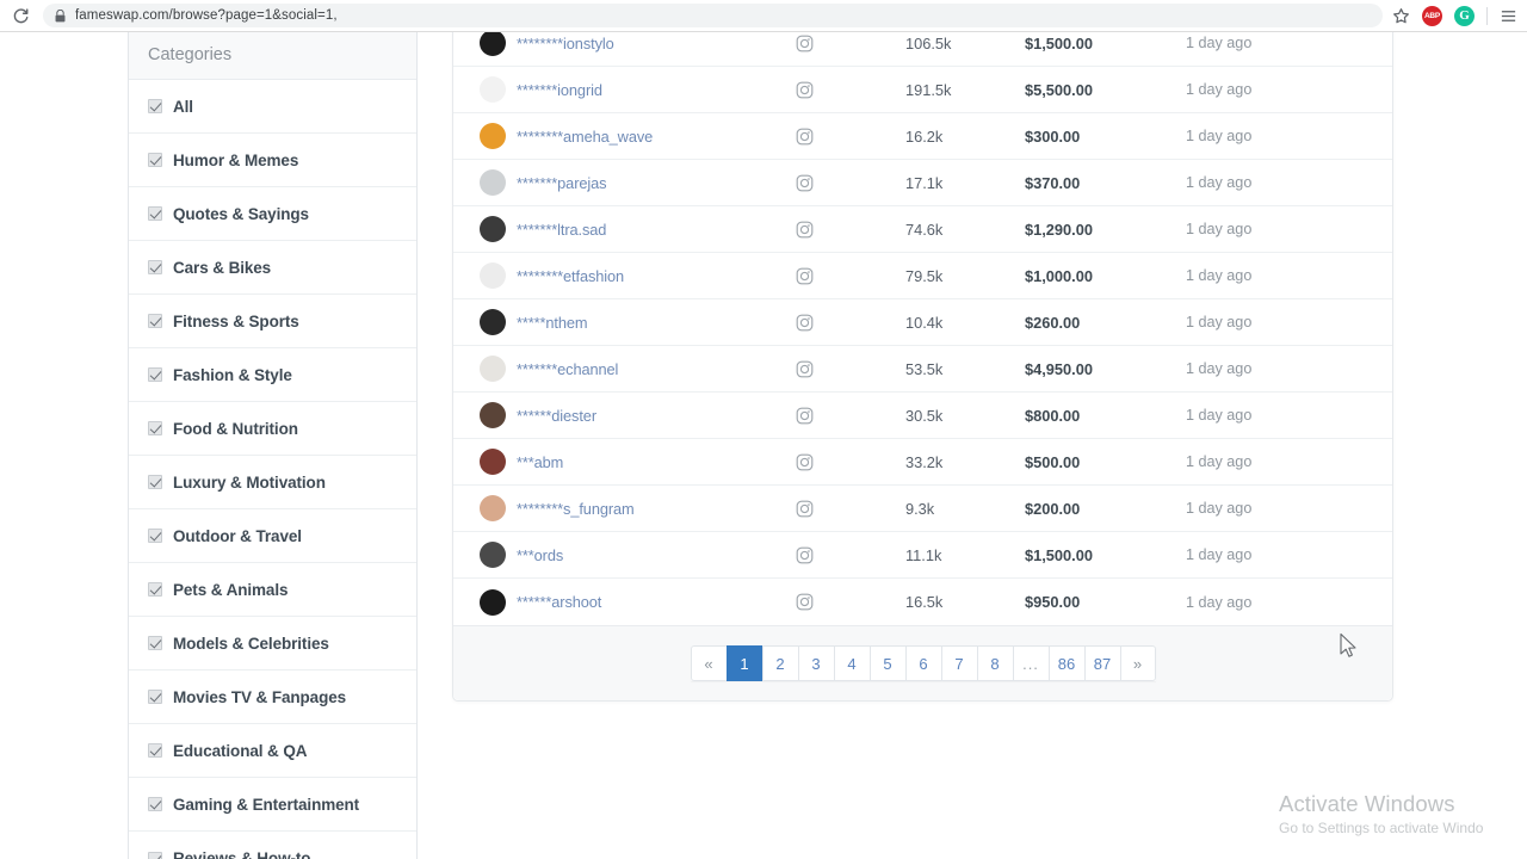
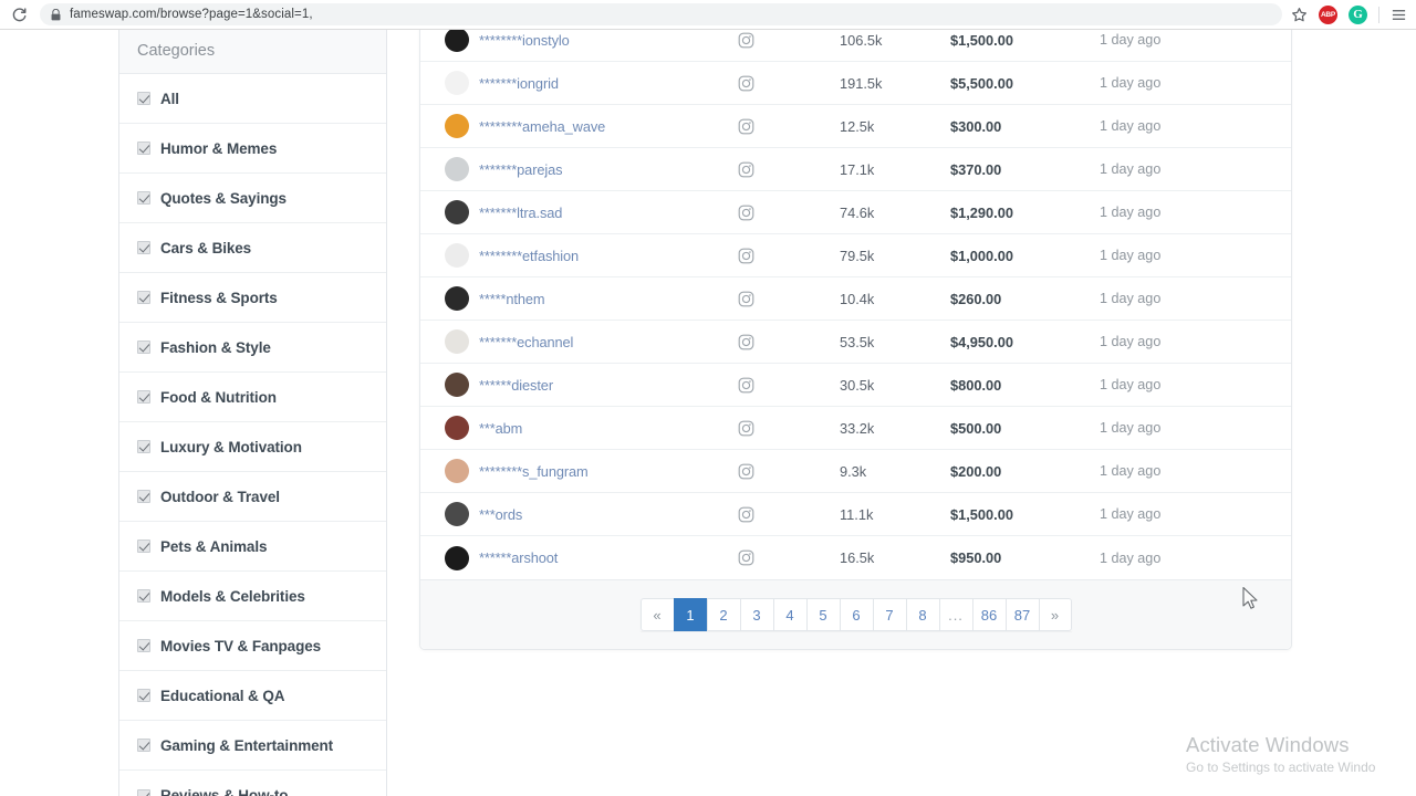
  fameswap.com/browse?page=1&social=1,
  G
  Categories
  All
  Humor & Memes
  Quotes & Sayings
  Cars & Bikes
  Fitness & Sports
  Fashion & Style
  Food & Nutrition
  Luxury & Motivation
  Outdoor & Travel
  Pets & Animals
  Models & Celebrities
  Movies TV & Fanpages
  Educational & QA
  Gaming & Entertainment
  ********ionstylo
  106.5k
  $1,500.00
  1 day ago
  *******iongrid
  191.5k
  $5,500.00
  1 day ago
  ********ameha_wave
- 16.2k
+ 12.5k
  $300.00
  1 day ago
  *******parejas
  17.1k
  $370.00
  1 day ago
  *******ltra.sad
  74.6k
  $1,290.00
  1 day ago
  ********etfashion
  79.5k
  $1,000.00
  1 day ago
  *****nthem
  10.4k
  $260.00
  1 day ago
  *******echannel
  53.5k
  $4,950.00
  1 day ago
  ******diester
  30.5k
  $800.00
  1 day ago
  ***abm
  33.2k
  $500.00
  1 day ago
  ********s_fungram
  9.3k
  $200.00
  1 day ago
  ***ords
  11.1k
  $1,500.00
  1 day ago
  ******arshoot
  16.5k
  $950.00
  1 day ago
  «
  1
  2
  3
  4
  5
  6
  7
  8
  ...
  86
  87
  »
  Activate Windows
  Go to Settings to activate Windo
